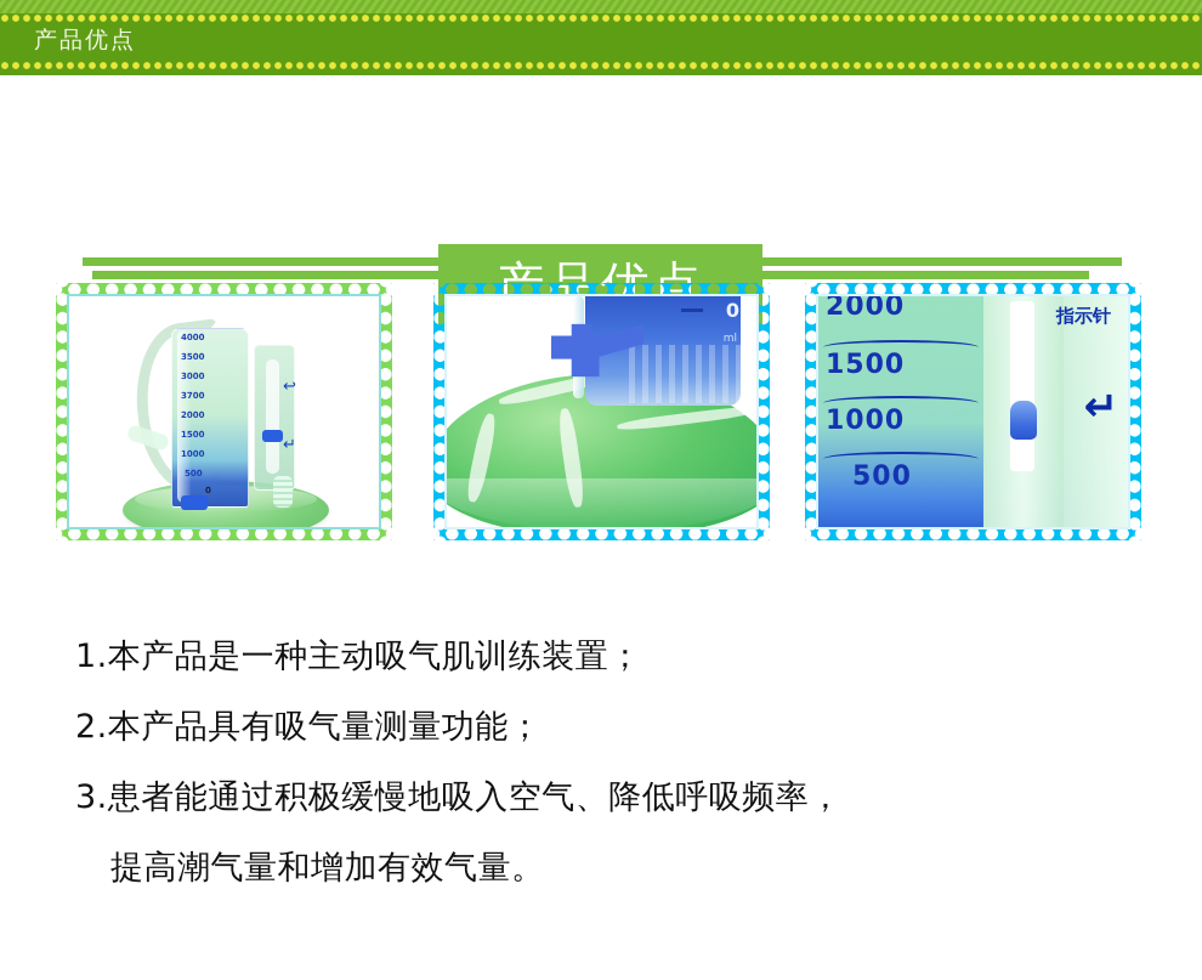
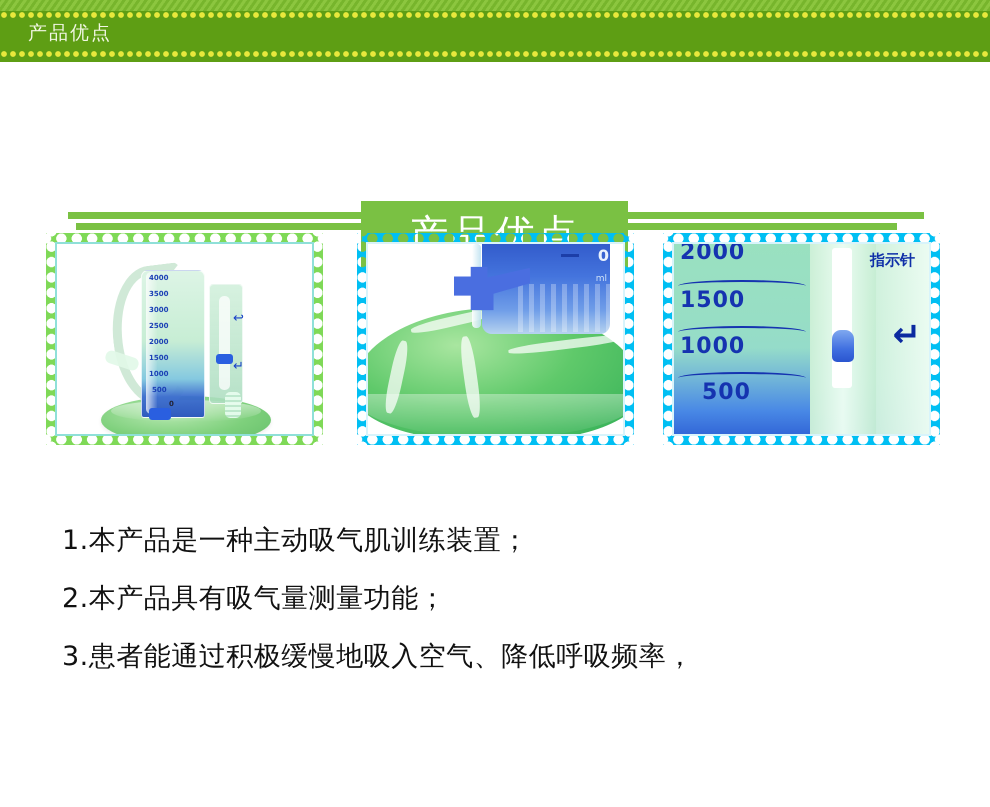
  产品优点
  4000
  3500
  3000
- 3700
+ 2500
  2000
  1500
  1000
  500
  0
  ↩
  ↵
  0
  ml
  2000
  1500
  1000
  500
  指示针
  ↵
  1.本产品是一种主动吸气肌训练装置；
  2.本产品具有吸气量测量功能；
  3.患者能通过积极缓慢地吸入空气、降低呼吸频率，
- 提高潮气量和增加有效气量。
